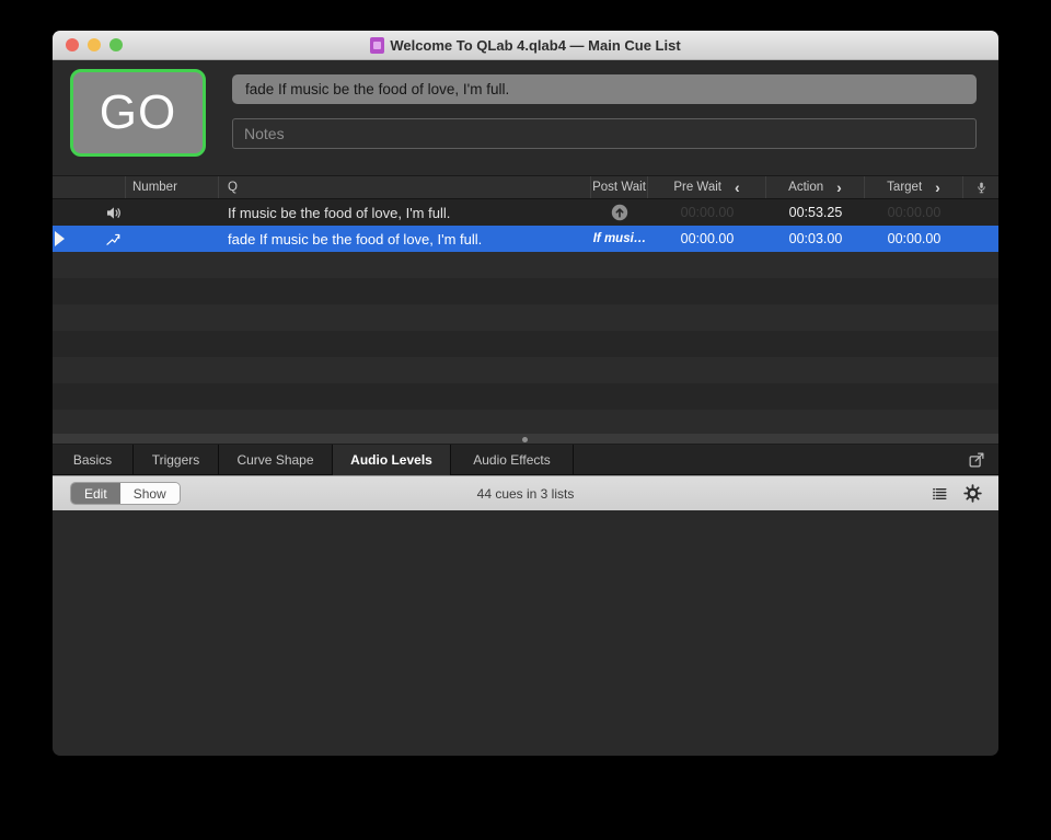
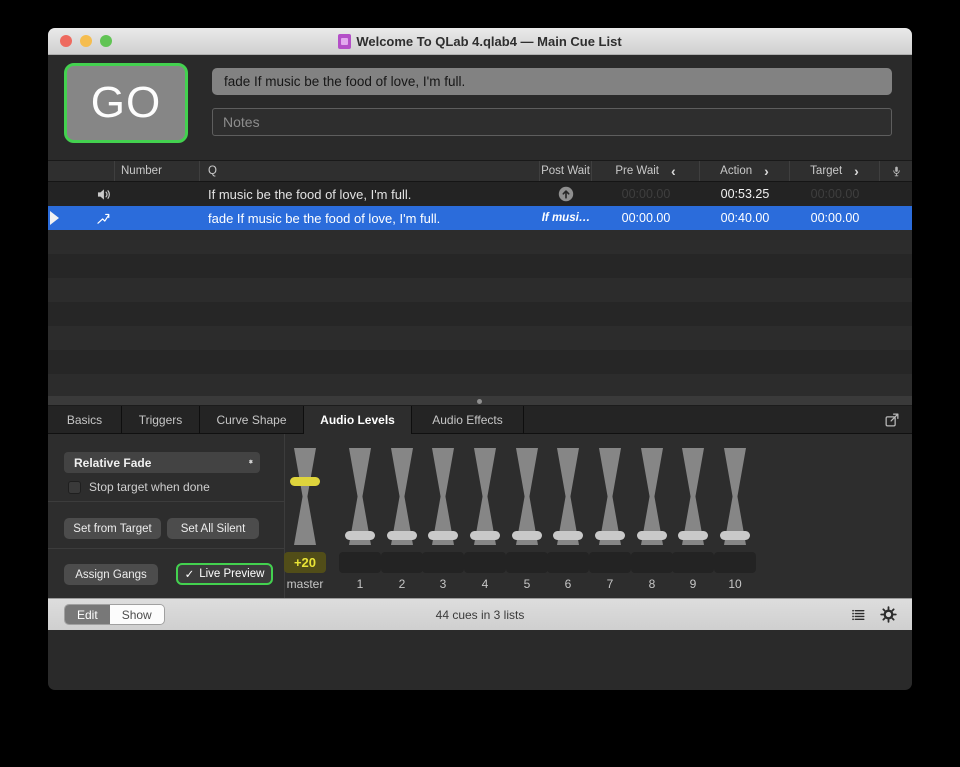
  Welcome To QLab 4.qlab4 — Main Cue List
  GO
  fade If music be the food of love, I'm full.
  Notes
  Number
  Q
  Post Wait
  Pre Wait
  ‹
  Action
  ›
  Target
  ›
  If music be the food of love, I'm full.
  00:00.00
  00:53.25
  00:00.00
  fade If music be the food of love, I'm full.
  If musi…
  00:00.00
- 00:03.00
+ 00:40.00
  00:00.00
  Basics
  Triggers
  Curve Shape
  Audio Levels
  Audio Effects
+ Relative Fade
+ Stop target when done
+ Set from Target
+ Set All Silent
+ Assign Gangs
+ ✓
+ Live Preview
+ +20
+ master
+ 1
+ 2
+ 3
+ 4
+ 5
+ 6
+ 7
+ 8
+ 9
+ 10
  Edit
  Show
  44 cues in 3 lists
